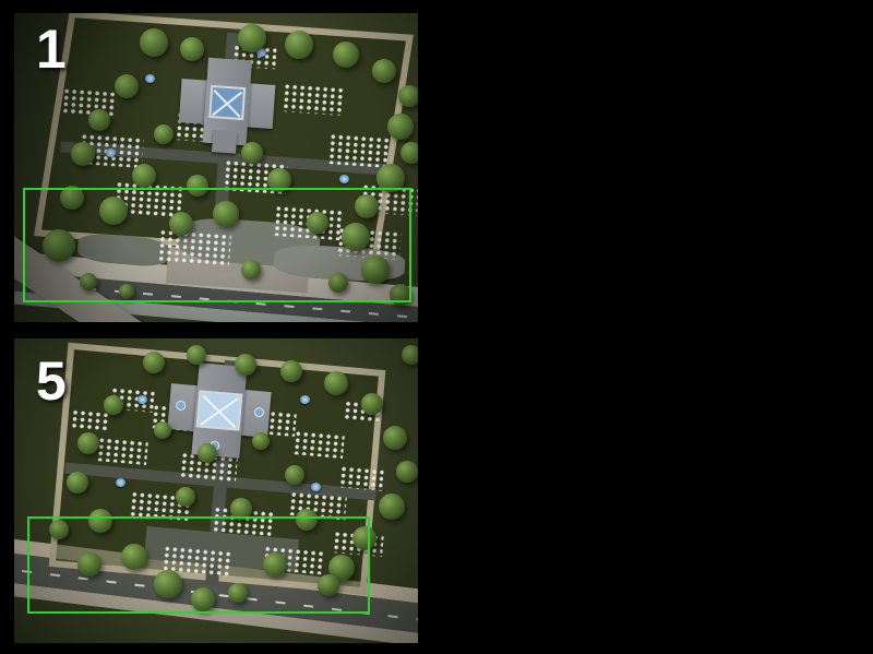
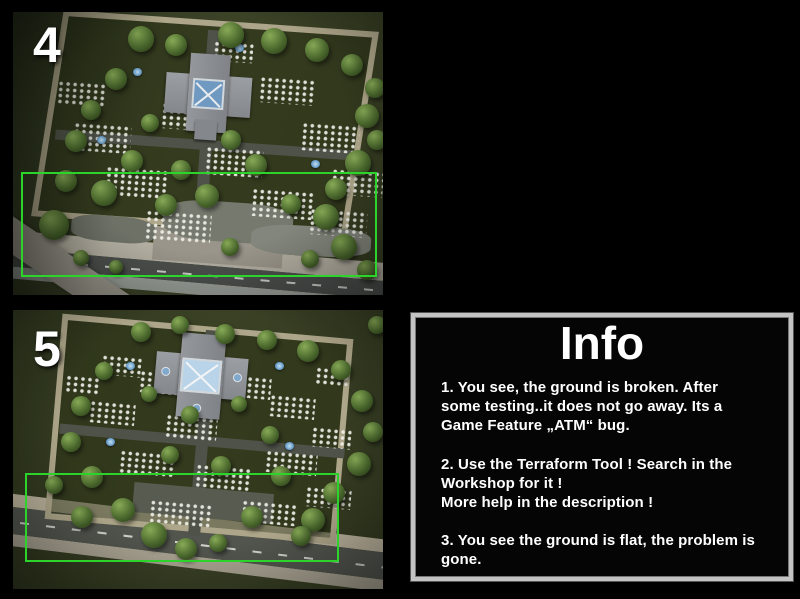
- 1
+ 4
  5
+ Info
+ 1. You see, the ground is broken. After some testing..it does not go away. Its a Game Feature „ATM“ bug.
+ 2. Use the Terraform Tool ! Search in the Workshop for it !
+ More help in the description !
+ 3. You see the ground is flat, the problem is gone.
